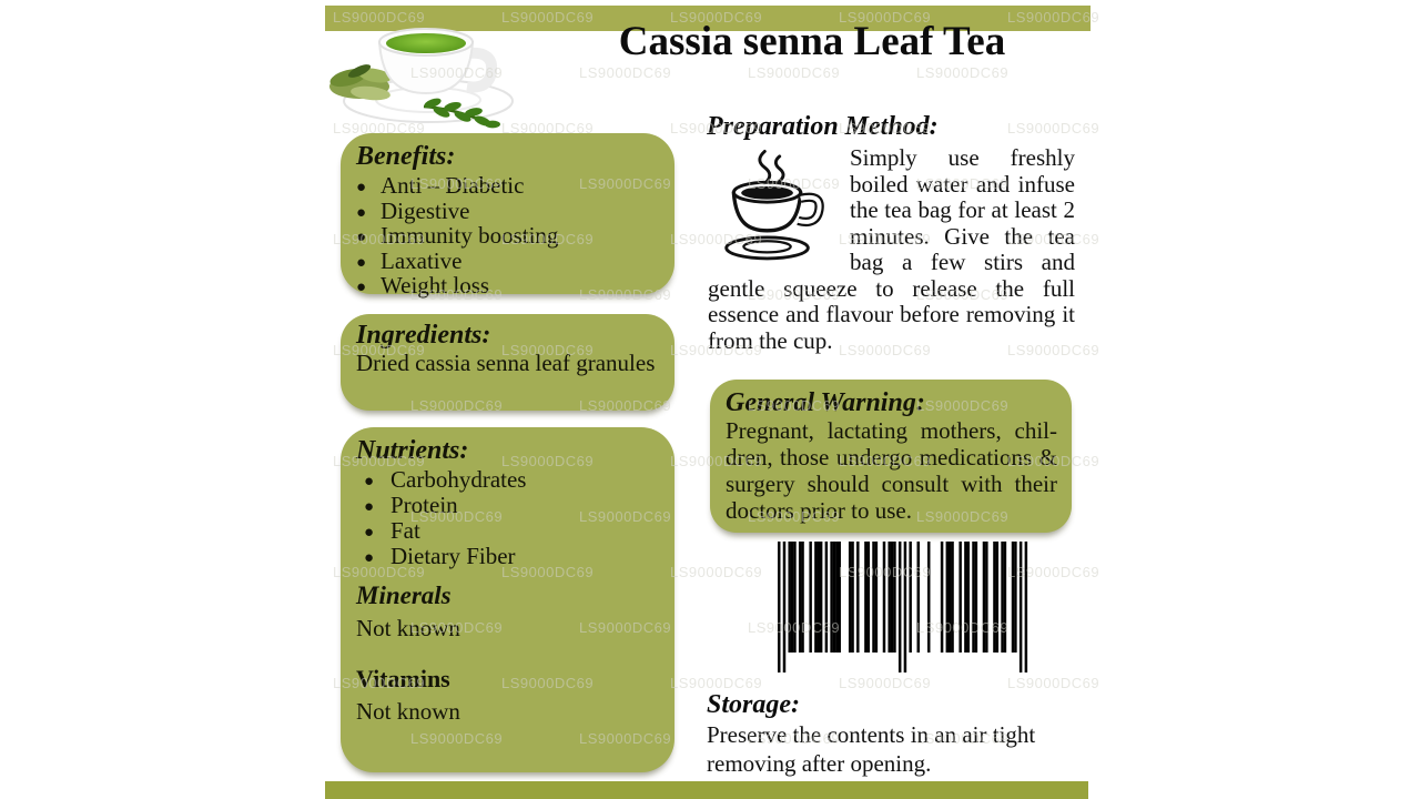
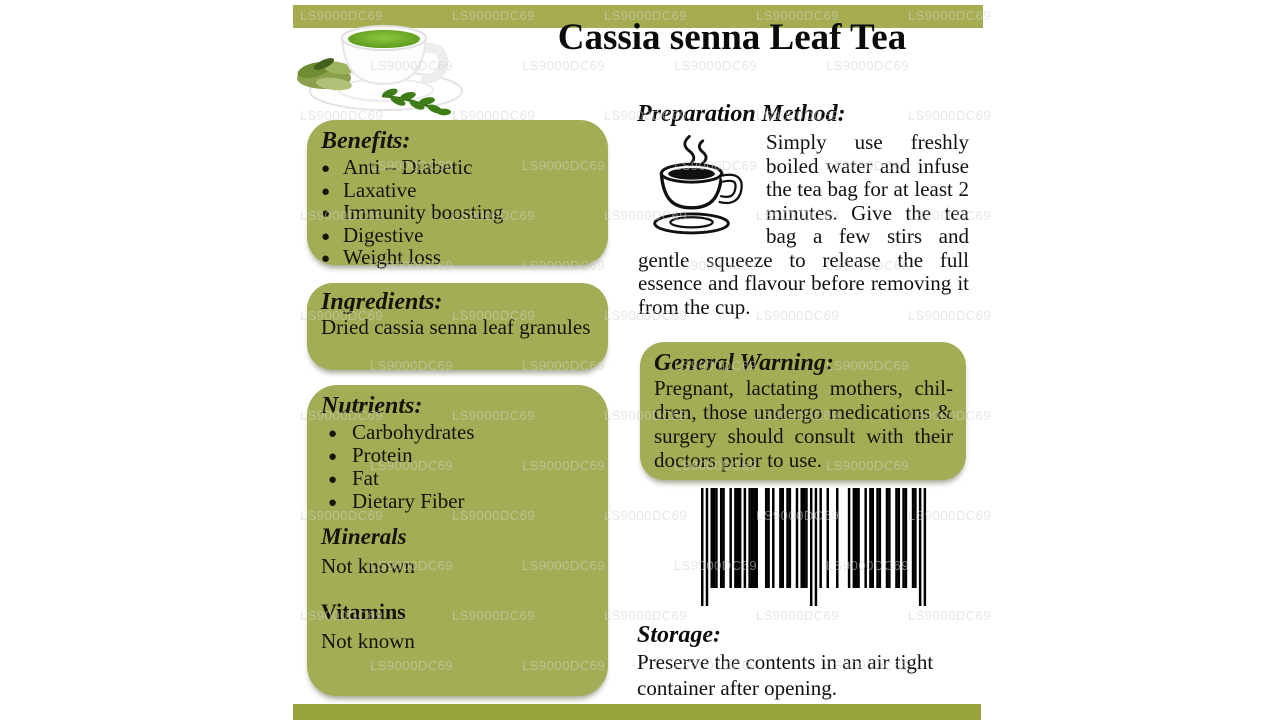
  Cassia senna Leaf Tea
  Benefits:
  Anti – Diabetic
- Digestive
+ Laxative
  Immunity boosting
- Laxative
+ Digestive
  Weight loss
  Ingredients:
  Dried cassia senna leaf gran­ules
  Nutrients:
  Carbohydrates
  Protein
  Fat
  Dietary Fiber
  Minerals
  Not known
  Vitamins
  Not known
  Preparation Method:
  Simply use freshly boiled water and in­fuse the tea bag for at least 2 minutes. Give the tea bag a few stirs and gentle squeeze to release the full essence and flavour before removing it from the cup.
  General Warning:
  Pregnant, lactating mothers, chil­dren, those undergo medications & surgery should consult with their doctors prior to use.
  Storage:
- Preserve the contents in an air tight removing after opening.
+ Preserve the contents in an air tight container after opening.
  LS9000DC69
  LS9000DC69
  LS9000DC69
  LS9000DC69
  LS9000DC69
  LS9000DC69
  LS9000DC69
  LS9000DC69
  LS9000DC69
  LS9000DC69
  LS9000DC69
  LS9000DC69
  LS9000DC69
  LS9000DC69
  LS9000DC69
  LS9000DC69
  LS9000DC69
  LS9000DC69
  LS9000DC69
  LS9000DC69
  LS9000DC69
  LS9000DC69
  LS9000DC69
  LS9000DC69
  LS9000DC69
  LS9000DC69
  LS9000DC69
  LS9000DC69
  LS9000DC69
  LS9000DC69
  LS9000DC69
  LS9000DC69
  LS9000DC69
  LS9000DC69
  LS9000DC69
  LS9000DC69
  LS9000DC69
  LS9000DC69
  LS9000DC69
  LS9000DC69
  LS9000DC69
  LS9000DC69
  LS9000DC69
  LS9000DC69
  LS9000DC69
  LS9000DC69
  LS9000DC69
  LS9000DC69
  LS9000DC69
  LS9000DC69
  LS9000DC69
  LS9000DC69
  LS9000DC69
  LS9000DC69
  LS9000DC69
  LS9000DC69
  LS9000DC69
  LS9000DC69
  LS9000DC69
  LS9000DC69
  LS9000DC69
  LS9000DC69
  LS9000DC69
